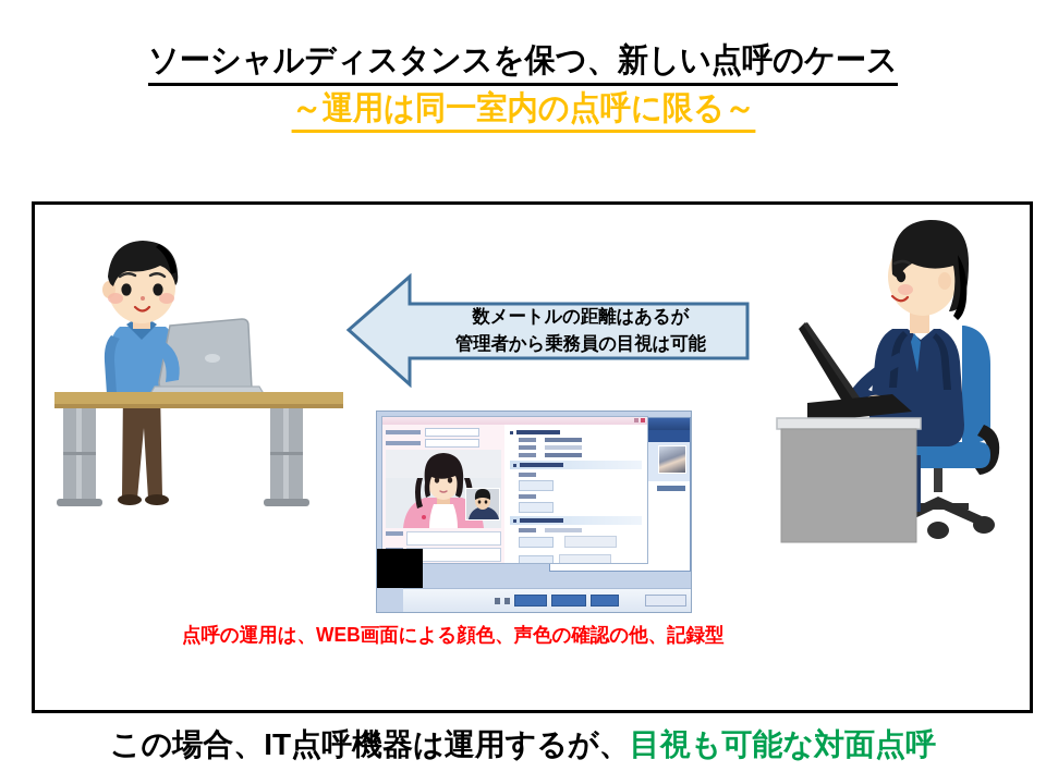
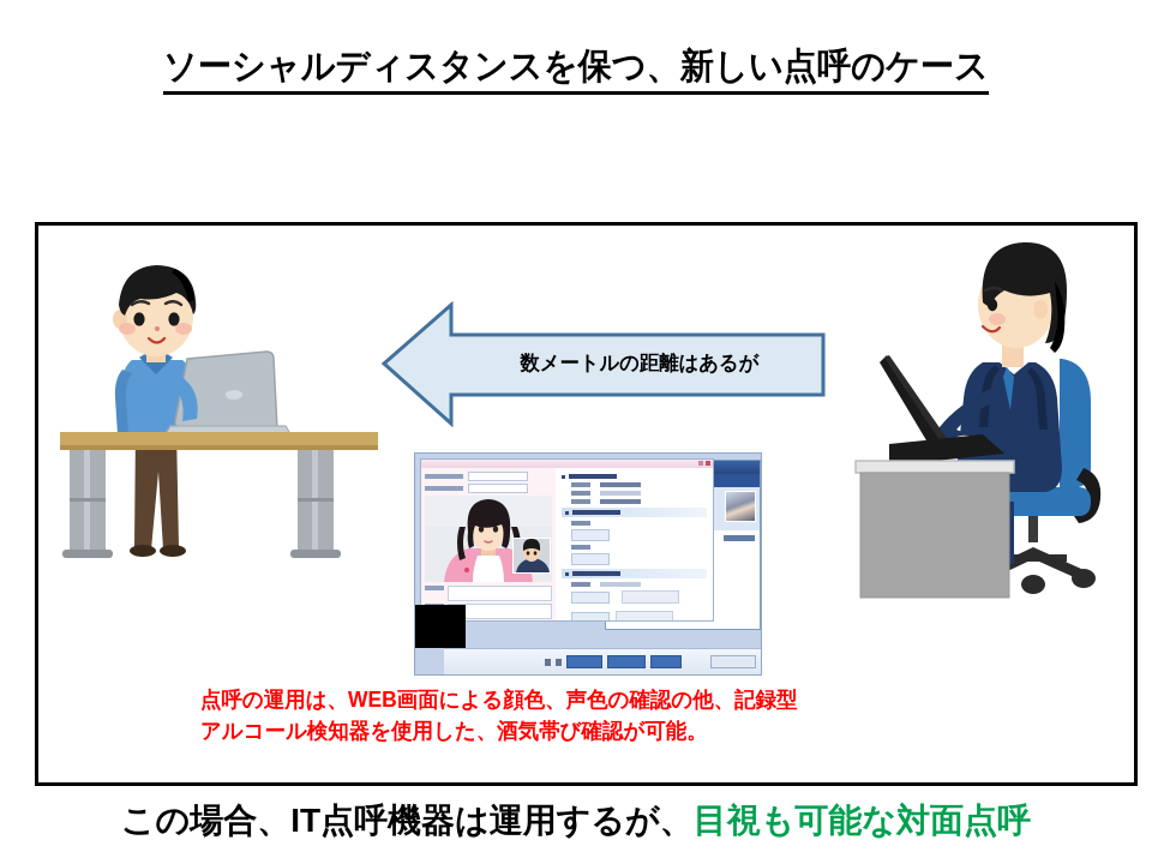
  ソーシャルディスタンスを保つ、新しい点呼のケース
- ～運用は同一室内の点呼に限る～
  数メートルの距離はあるが
- 管理者から乗務員の目視は可能
  点呼の運用は、WEB画面による顔色、声色の確認の他、記録型
+ アルコール検知器を使用した、酒気帯び確認が可能。
  この場合、IT点呼機器は運用するが、目視も可能な対面点呼
